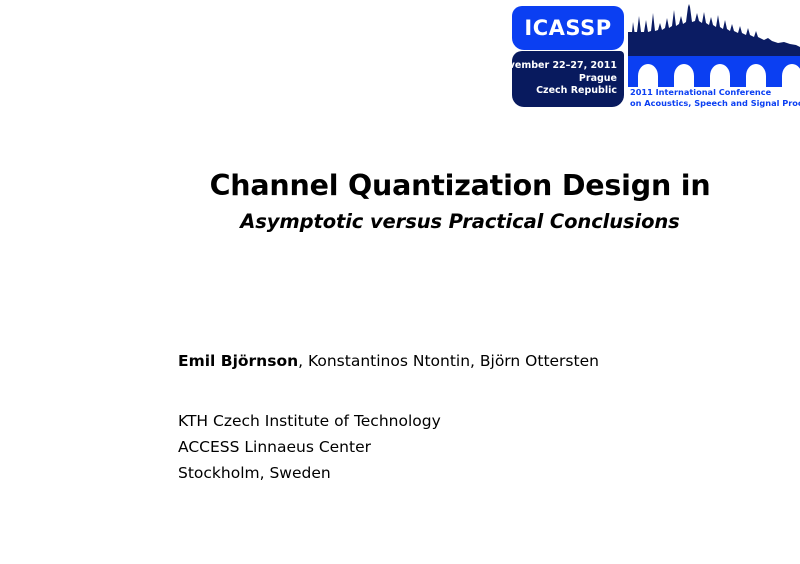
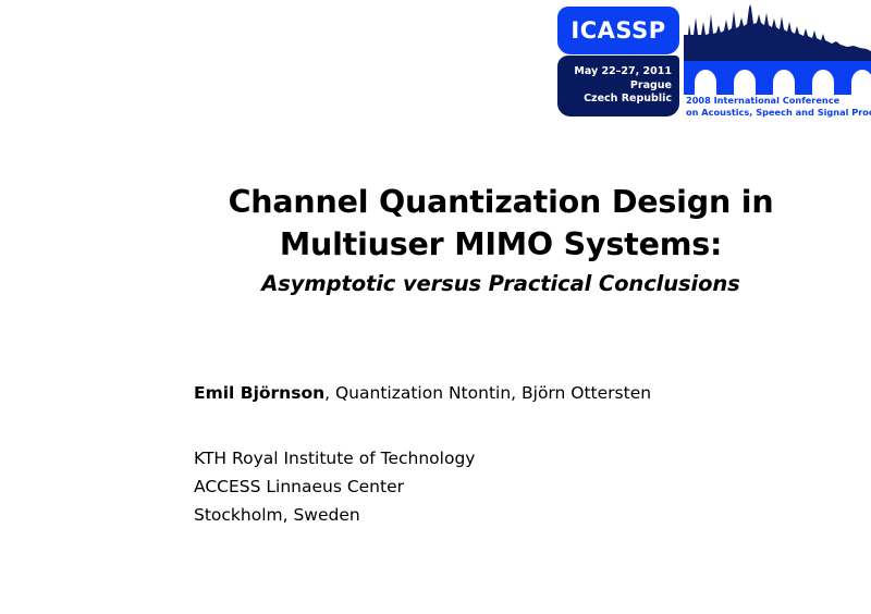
  ICASSP
- November 22–27, 2011
+ May 22–27, 2011
  Prague
  Czech Republic
- 2011 International Conference
+ 2008 International Conference
  on Acoustics, Speech and Signal Pro
  Channel Quantization Design in
+ Multiuser MIMO Systems:
  Asymptotic versus Practical Conclusions
- Emil Björnson, Konstantinos Ntontin, Björn Ottersten
+ Emil Björnson, Quantization Ntontin, Björn Ottersten
- KTH Czech Institute of Technology
+ KTH Royal Institute of Technology
  ACCESS Linnaeus Center
  Stockholm, Sweden
